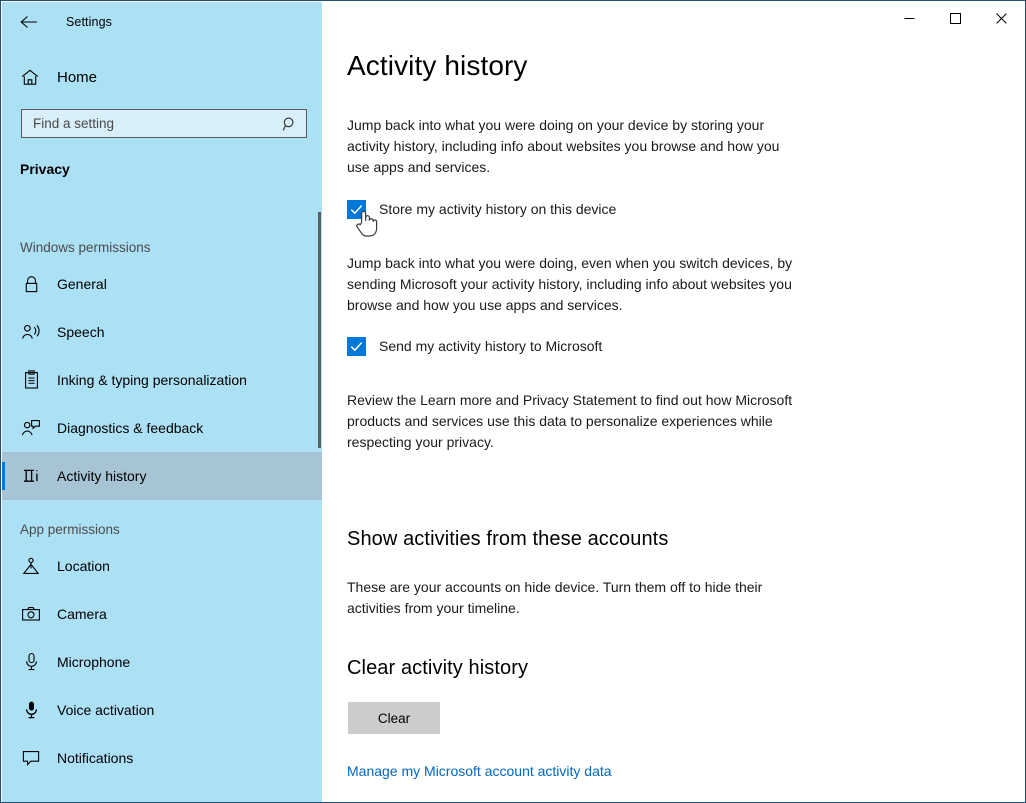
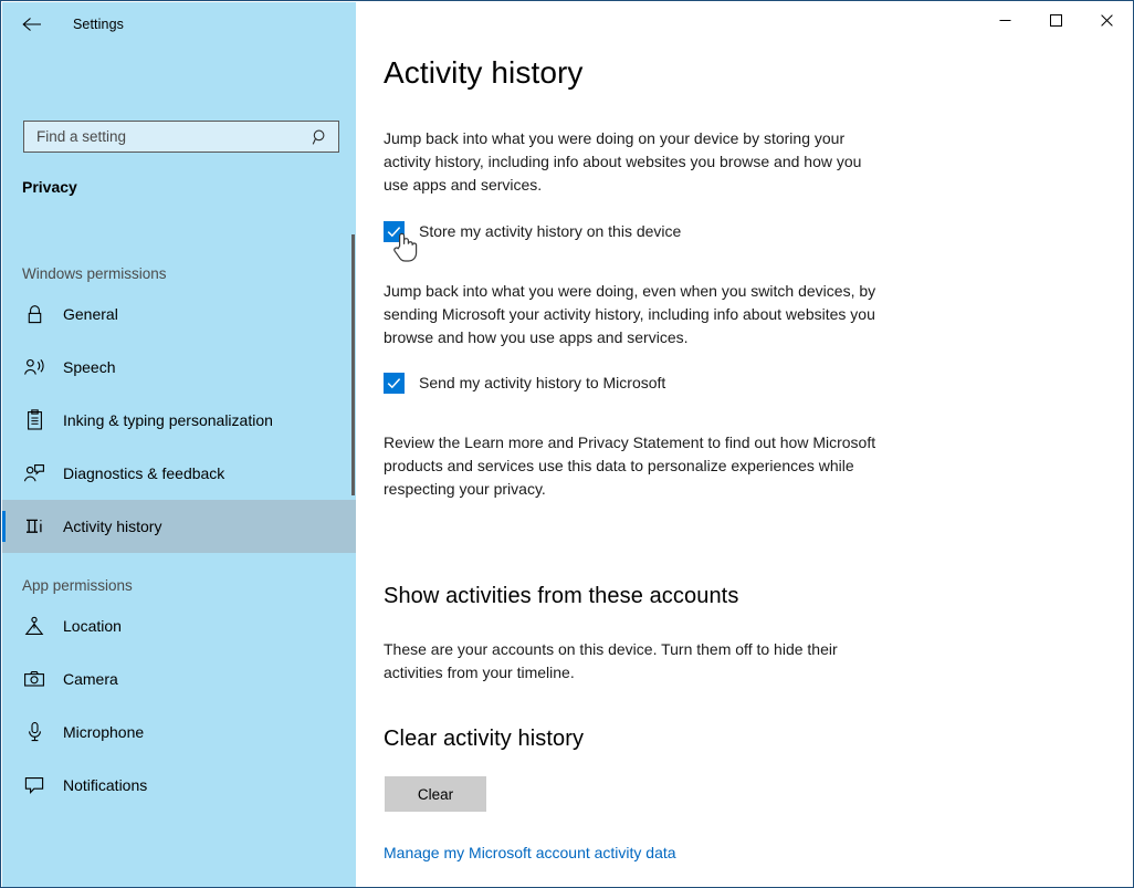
  Settings
- Home
  Find a setting
  Privacy
  Windows permissions
  General
  Speech
  Inking & typing personalization
  Diagnostics & feedback
  Activity history
  App permissions
  Location
  Camera
  Microphone
- Voice activation
  Notifications
  Activity history
  Jump back into what you were doing on your device by storing your activity history, including info about websites you browse and how you use apps and services.
  Store my activity history on this device
  Jump back into what you were doing, even when you switch devices, by sending Microsoft your activity history, including info about websites you browse and how you use apps and services.
  Send my activity history to Microsoft
  Review the Learn more and Privacy Statement to find out how Microsoft products and services use this data to personalize experiences while respecting your privacy.
  Show activities from these accounts
- These are your accounts on hide device. Turn them off to hide their activities from your timeline.
+ These are your accounts on this device. Turn them off to hide their activities from your timeline.
  Clear activity history
  Clear
  Manage my Microsoft account activity data
